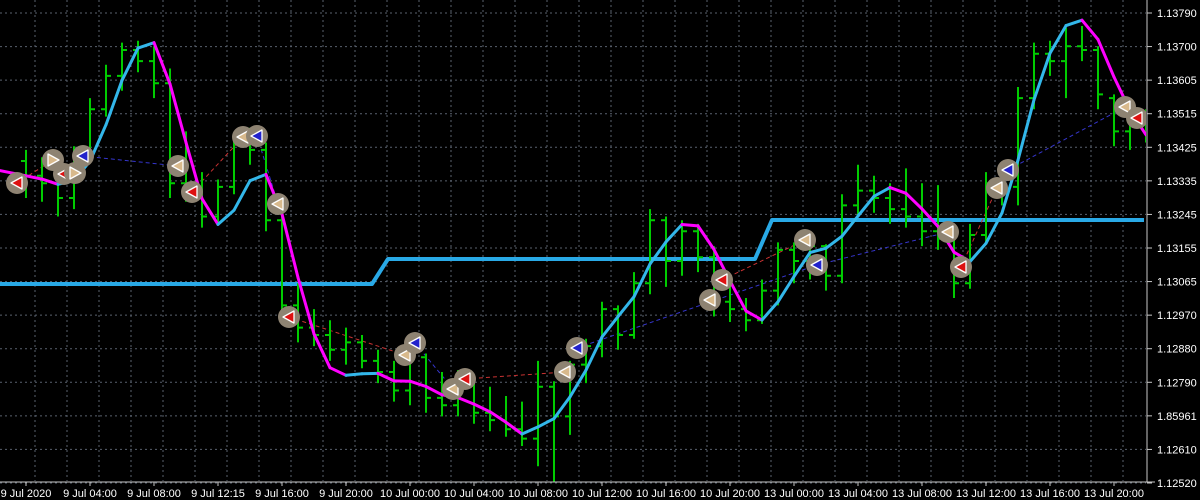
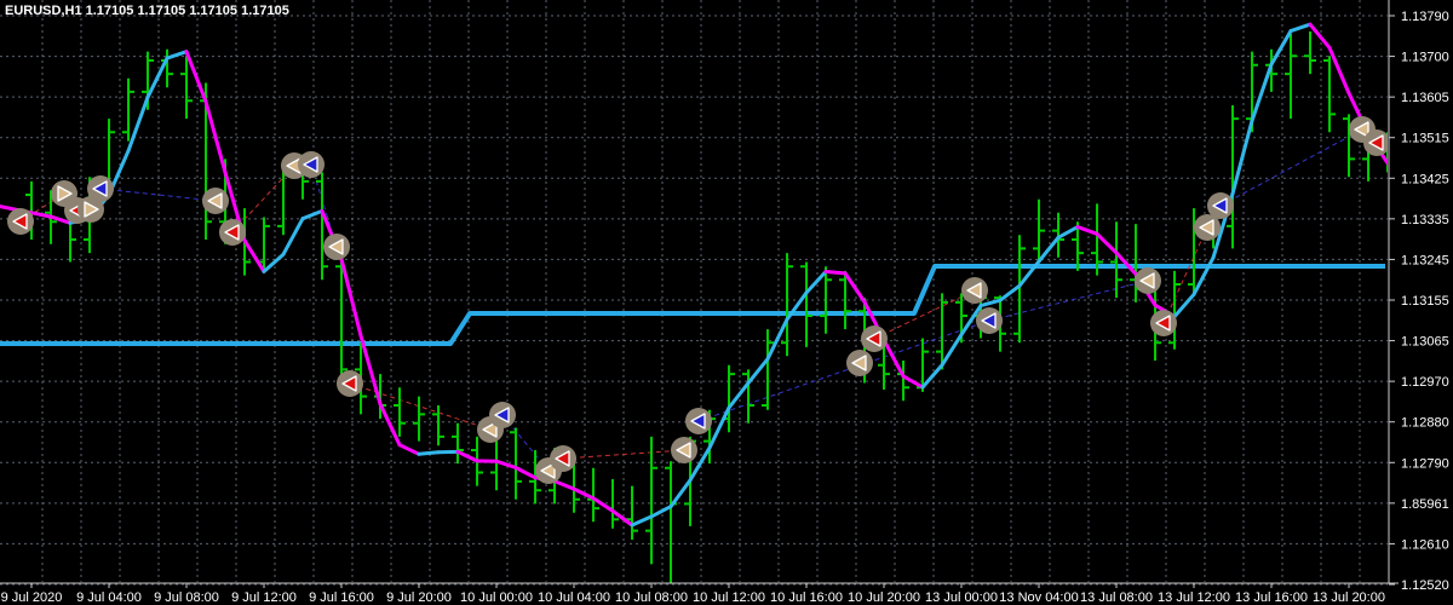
+ EURUSD,H1 1.17105 1.17105 1.17105 1.17105
  1.13790
  1.13700
  1.13605
  1.13515
  1.13425
  1.13335
  1.13245
  1.13155
  1.13065
  1.12970
  1.12880
  1.12790
  1.85961
  1.12610
  1.12520
  9 Jul 2020
  9 Jul 04:00
  9 Jul 08:00
- 9 Jul 12:15
+ 9 Jul 12:00
  9 Jul 16:00
  9 Jul 20:00
  10 Jul 00:00
  10 Jul 04:00
  10 Jul 08:00
  10 Jul 12:00
  10 Jul 16:00
  10 Jul 20:00
  13 Jul 00:00
- 13 Jul 04:00
+ 13 Nov 04:00
  13 Jul 08:00
  13 Jul 12:00
  13 Jul 16:00
  13 Jul 20:00
